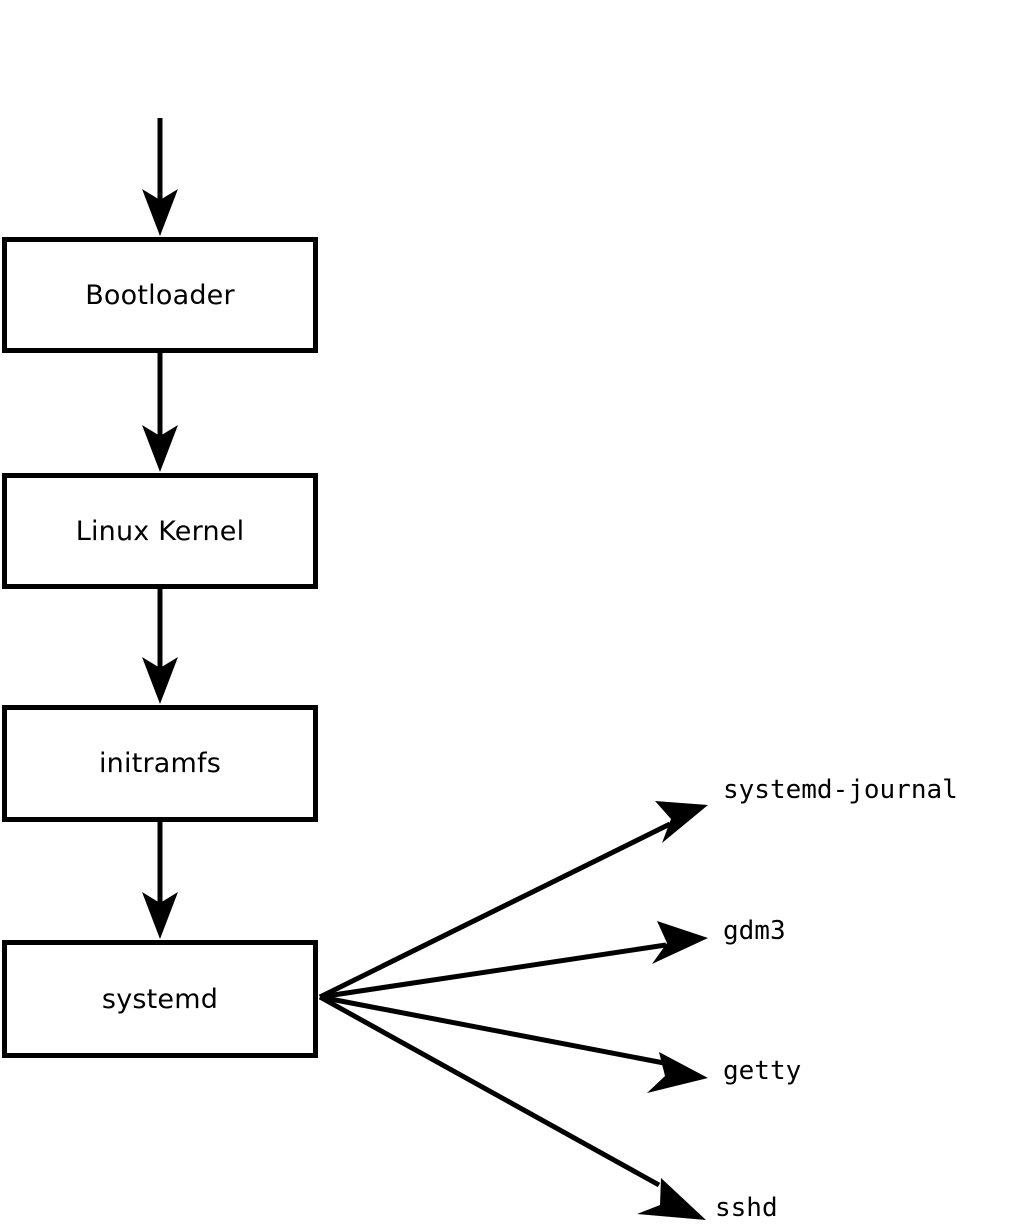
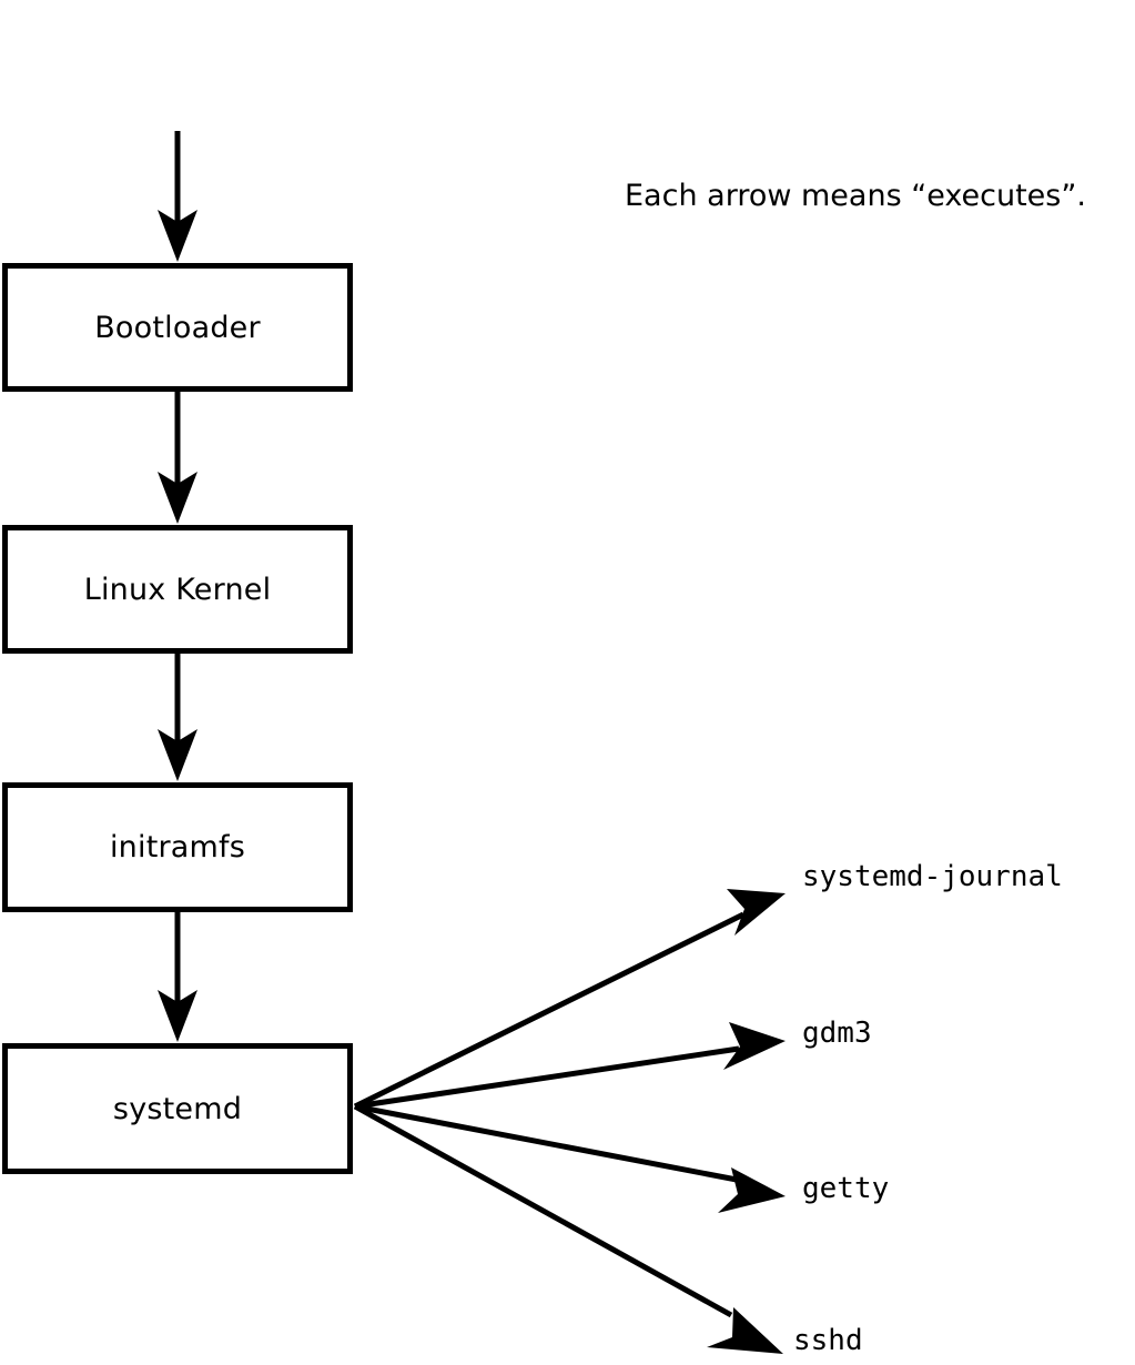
  Bootloader
  Linux Kernel
  initramfs
  systemd
  systemd-journal
  gdm3
  getty
  sshd
+ Each arrow means “executes”.
